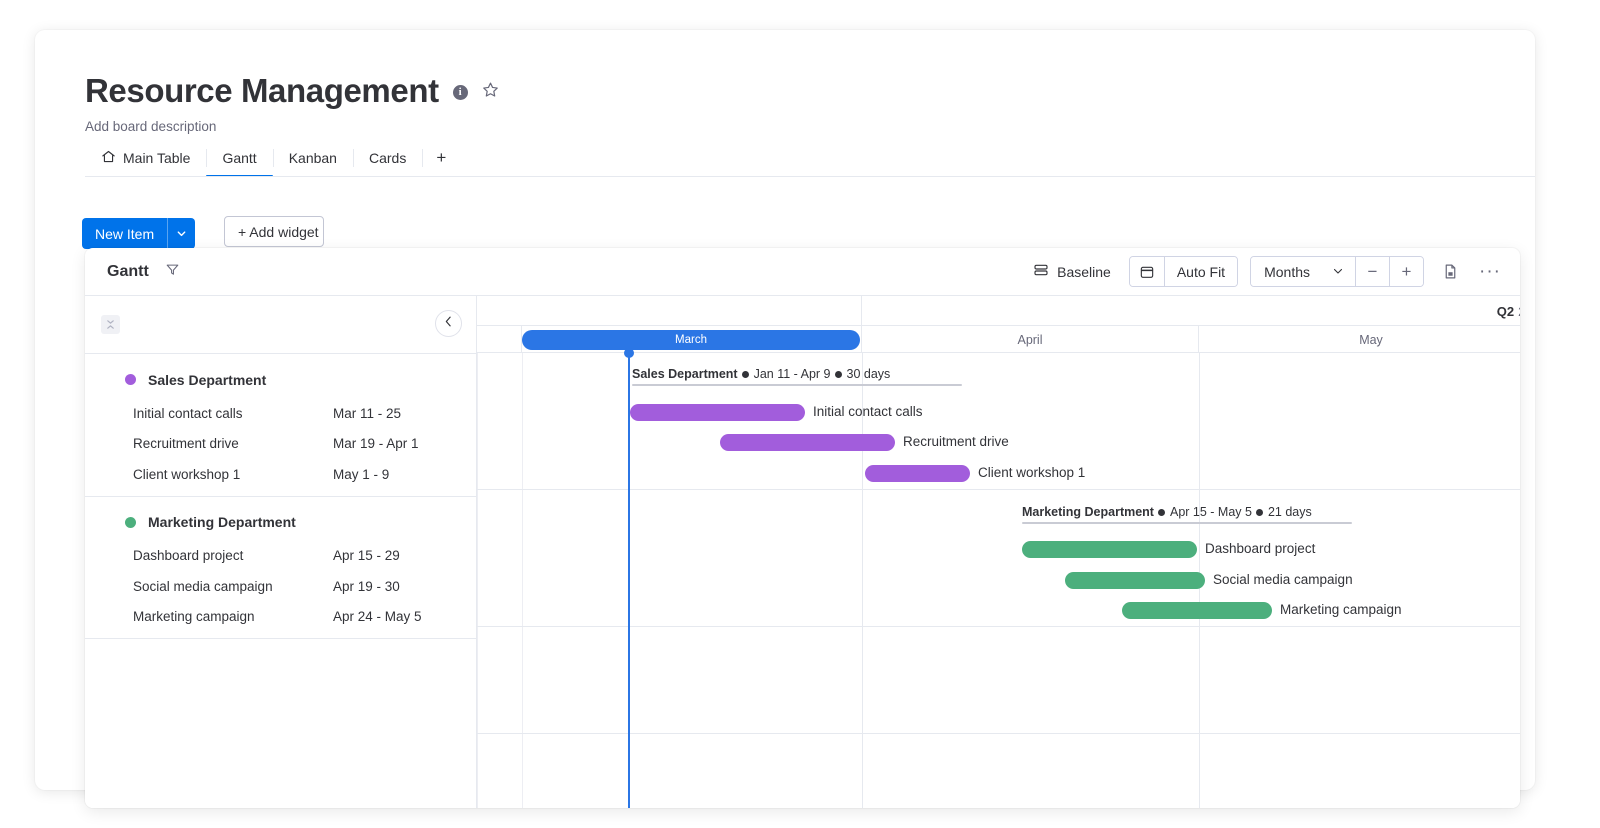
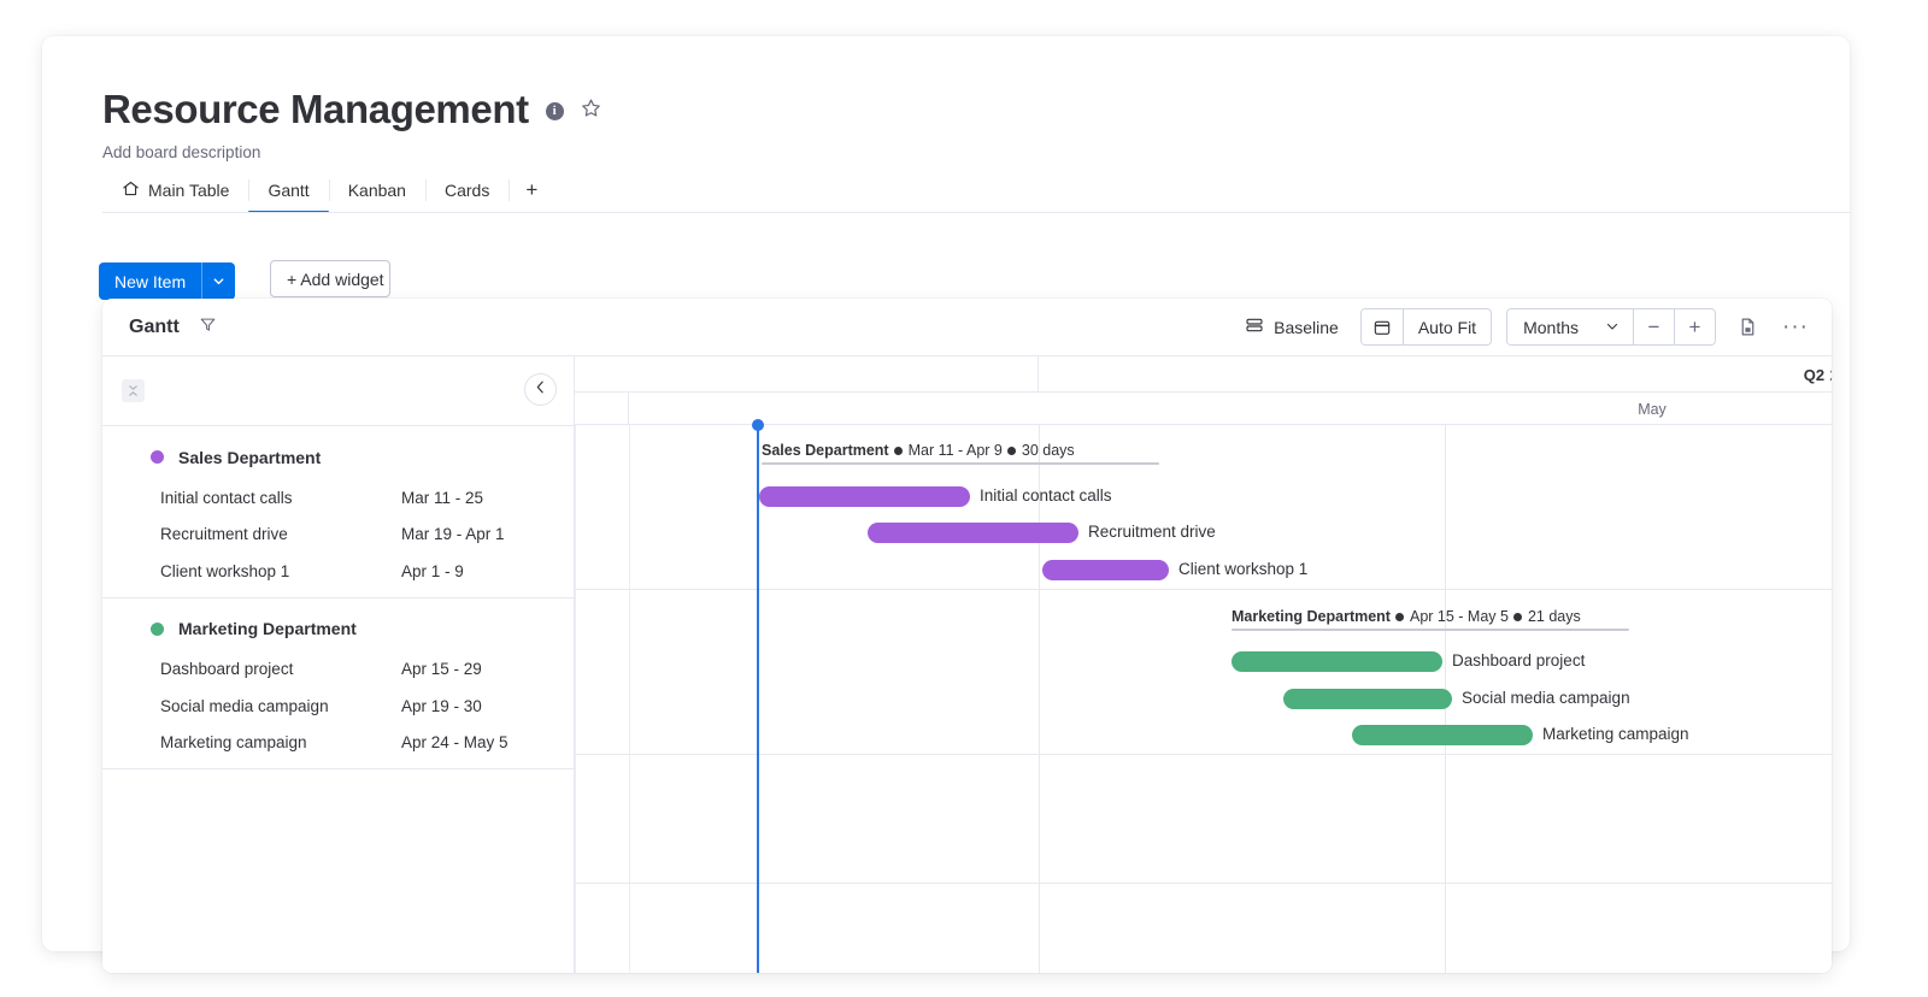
  Resource Management
  i
  Add board description
  Main Table
  Gantt
  Kanban
  Cards
  +
  New Item
  + Add widget
  Gantt
  Baseline
  Auto Fit
  Months
  −
  +
  ···
  Sales Department
  Initial contact calls
  Mar 11 - 25
  Recruitment drive
  Mar 19 - Apr 1
  Client workshop 1
- May 1 - 9
+ Apr 1 - 9
  Marketing Department
  Dashboard project
  Apr 15 - 29
  Social media campaign
  Apr 19 - 30
  Marketing campaign
  Apr 24 - May 5
  Q2
- March
- April
  May
- Sales Department Jan 11 - Apr 9 30 days
+ Sales Department Mar 11 - Apr 9 30 days
  Initial contact calls
  Recruitment drive
  Client workshop 1
  Marketing Department Apr 15 - May 5 21 days
  Dashboard project
  Social media campaign
  Marketing campaign
